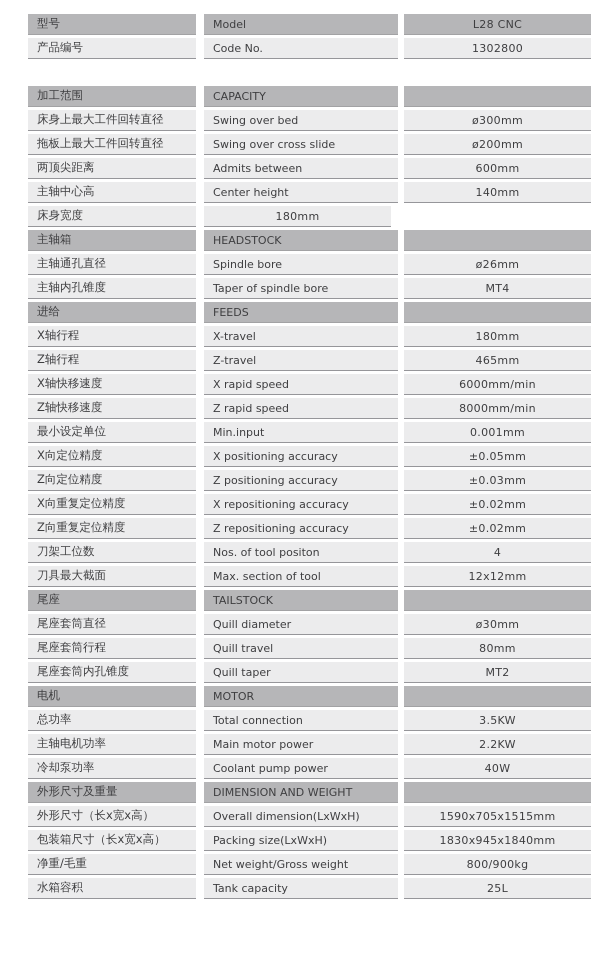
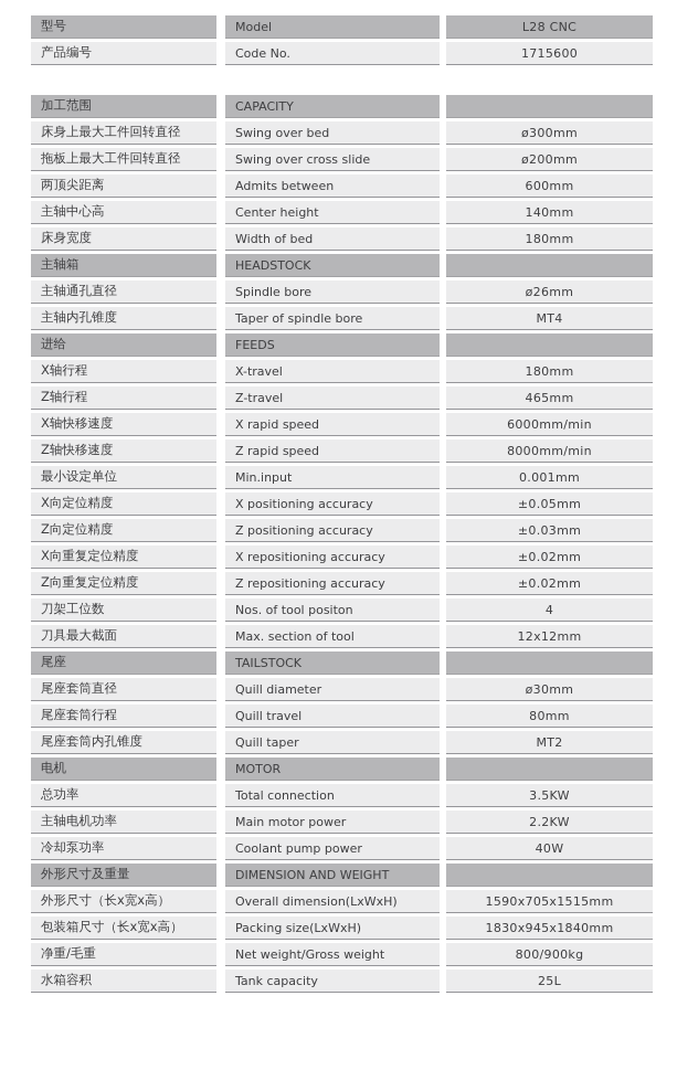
  型号
  Model
  L28 CNC
  产品编号
  Code No.
- 1302800
+ 1715600
  加工范围
  CAPACITY
  床身上最大工件回转直径
  Swing over bed
  ø300mm
  拖板上最大工件回转直径
  Swing over cross slide
  ø200mm
  两顶尖距离
  Admits between
  600mm
  主轴中心高
  Center height
  140mm
  床身宽度
+ Width of bed
  180mm
  主轴箱
  HEADSTOCK
  主轴通孔直径
  Spindle bore
  ø26mm
  主轴内孔锥度
  Taper of spindle bore
  MT4
  进给
  FEEDS
  X轴行程
  X-travel
  180mm
  Z轴行程
  Z-travel
  465mm
  X轴快移速度
  X rapid speed
  6000mm/min
  Z轴快移速度
  Z rapid speed
  8000mm/min
  最小设定单位
  Min.input
  0.001mm
  X向定位精度
  X positioning accuracy
  ±0.05mm
  Z向定位精度
  Z positioning accuracy
  ±0.03mm
  X向重复定位精度
  X repositioning accuracy
  ±0.02mm
  Z向重复定位精度
  Z repositioning accuracy
  ±0.02mm
  刀架工位数
  Nos. of tool positon
  4
  刀具最大截面
  Max. section of tool
  12x12mm
  尾座
  TAILSTOCK
  尾座套筒直径
  Quill diameter
  ø30mm
  尾座套筒行程
  Quill travel
  80mm
  尾座套筒内孔锥度
  Quill taper
  MT2
  电机
  MOTOR
  总功率
  Total connection
  3.5KW
  主轴电机功率
  Main motor power
  2.2KW
  冷却泵功率
  Coolant pump power
  40W
  外形尺寸及重量
  DIMENSION AND WEIGHT
  外形尺寸（长x宽x高）
  Overall dimension(LxWxH)
  1590x705x1515mm
  包装箱尺寸（长x宽x高）
  Packing size(LxWxH)
  1830x945x1840mm
  净重/毛重
  Net weight/Gross weight
  800/900kg
  水箱容积
  Tank capacity
  25L
